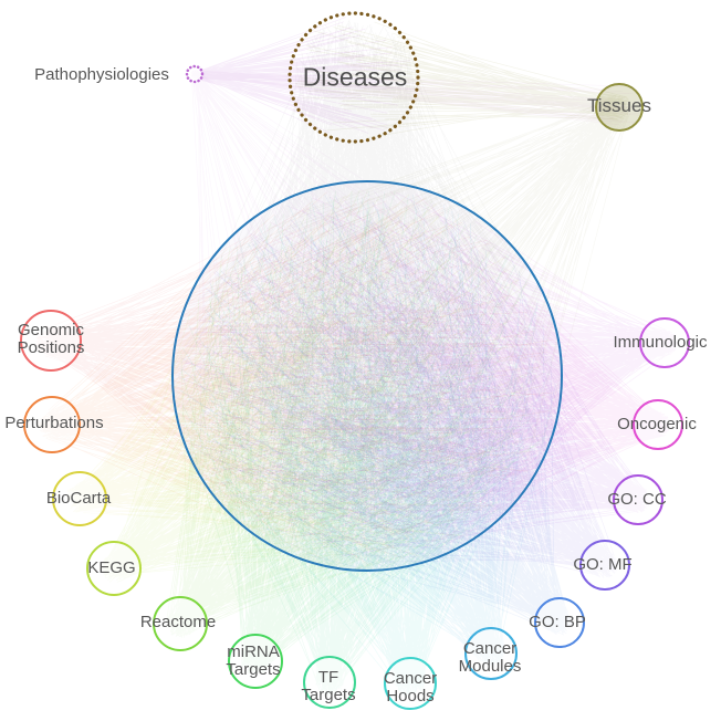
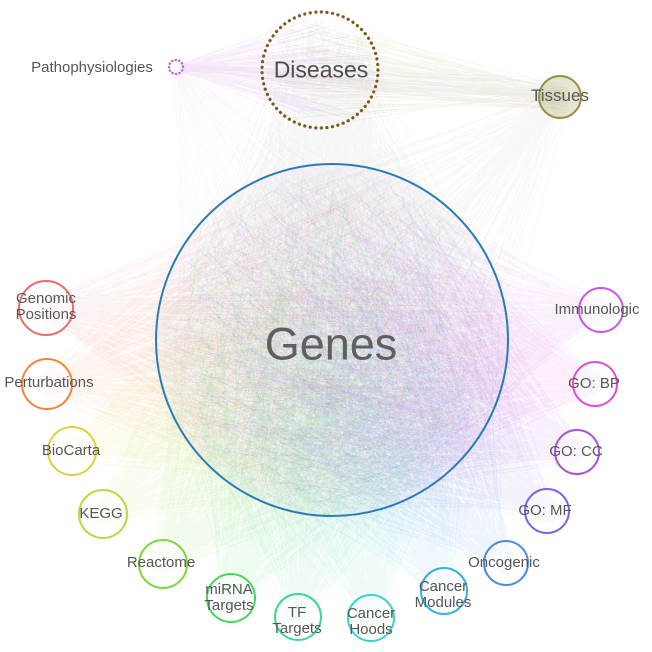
+ Genes
  Diseases
  Pathophysiologies
  Tissues
  Genomic
  Positions
  Perturbations
  BioCarta
  KEGG
  Reactome
  miRNA
  Targets
  TF
  Targets
  Cancer
  Hoods
  Cancer
  Modules
- GO: BP
+ Oncogenic
  GO: MF
  GO: CC
- Oncogenic
+ GO: BP
  Immunologic
